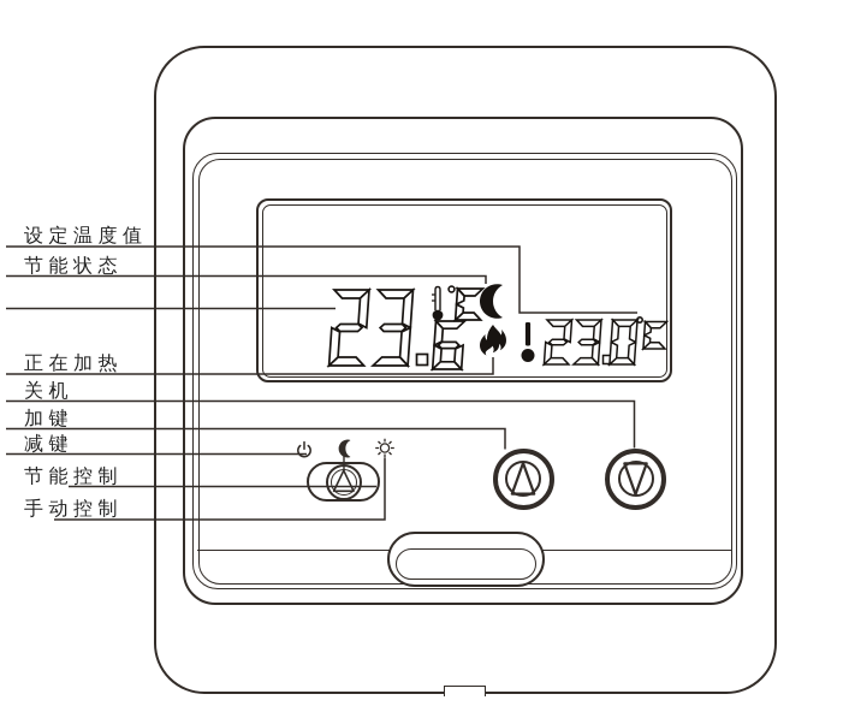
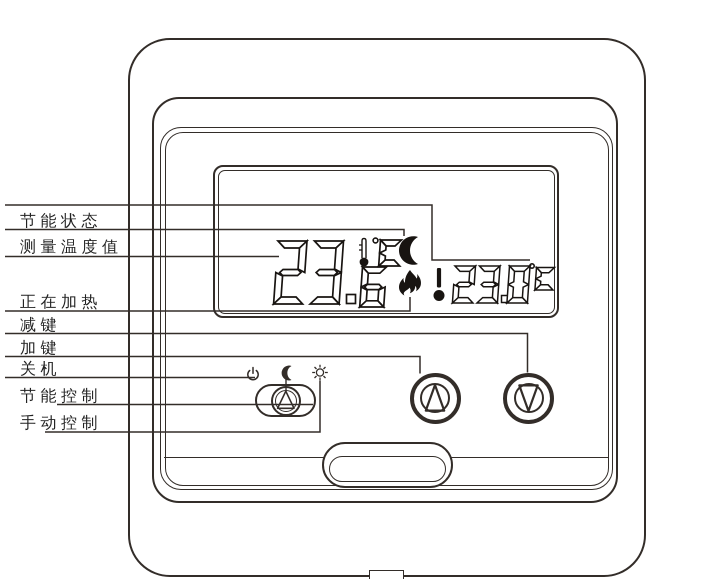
- 设定温度值
  节能状态
+ 测量温度值
  正在加热
- 关机
+ 减键
  加键
- 减键
+ 关机
  节能控制
  手动控制
